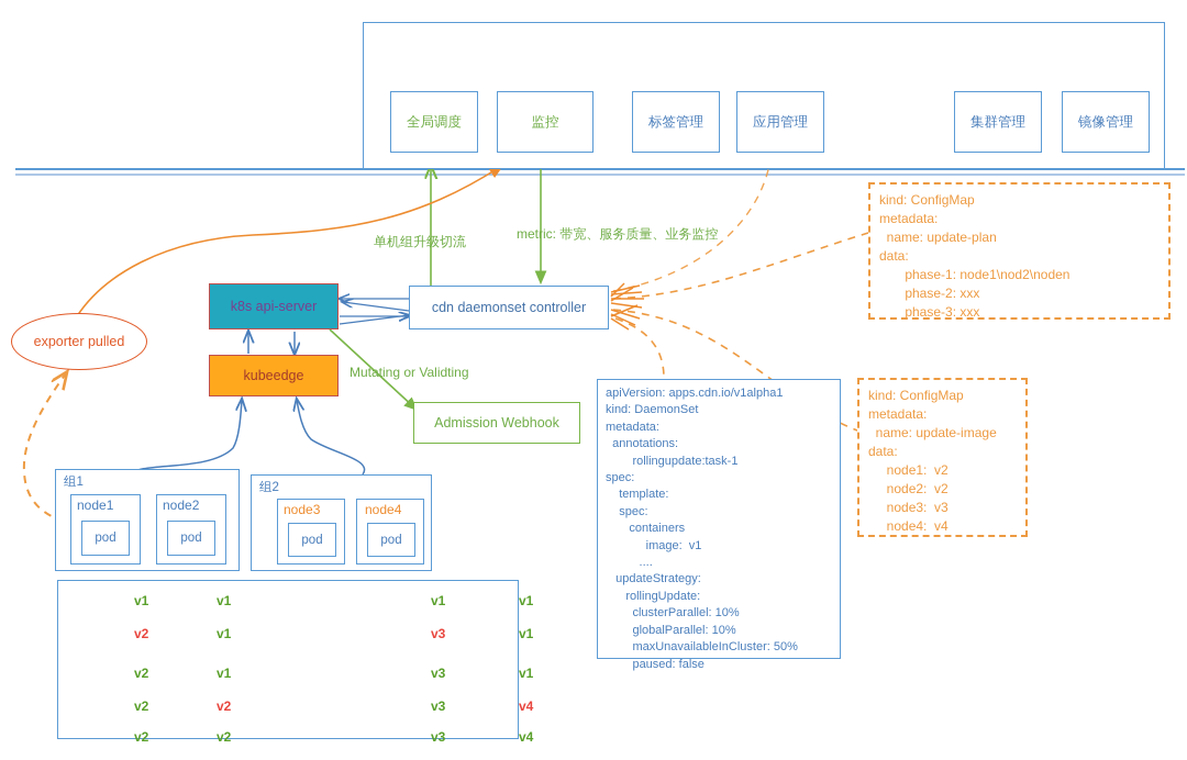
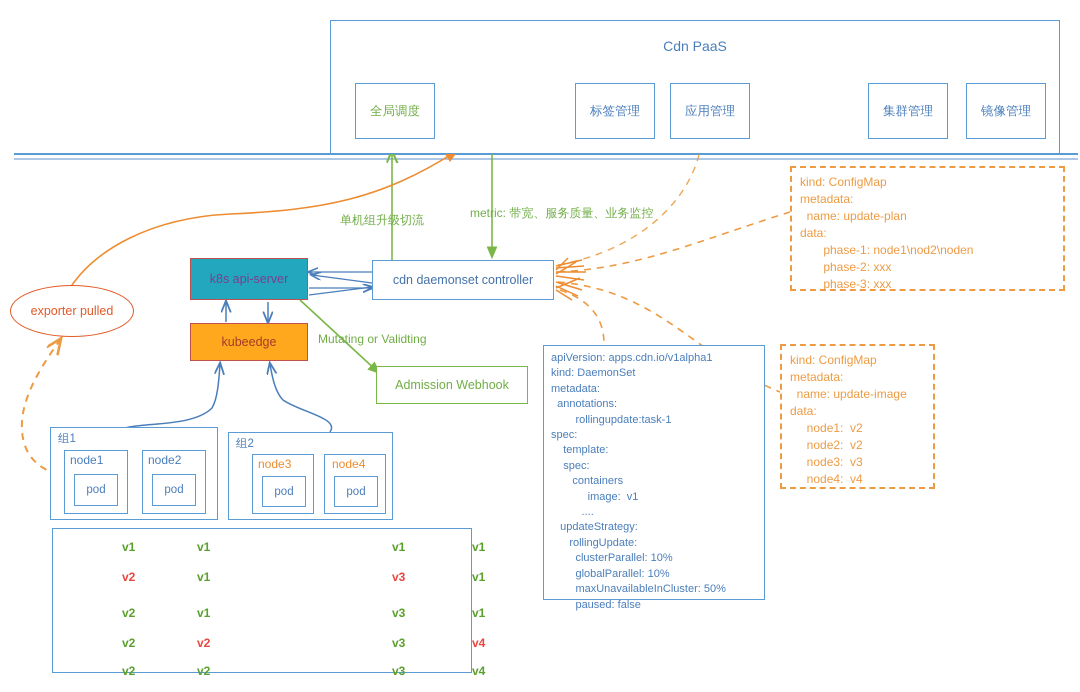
+ Cdn PaaS
  全局调度
- 监控
  标签管理
  应用管理
  集群管理
  镜像管理
  k8s api-server
  kubeedge
  cdn daemonset controller
  Admission Webhook
  exporter pulled
  单机组升级切流
  metric: 带宽、服务质量、业务监控
  Mutating or Validting
  apiVersion: apps.cdn.io/v1alpha1
  kind: DaemonSet
  metadata:
  annotations:
  rollingupdate:task-1
  spec:
  template:
  spec:
  containers
  image: v1
  ....
  updateStrategy:
  rollingUpdate:
  clusterParallel: 10%
  globalParallel: 10%
  maxUnavailableInCluster: 50%
  paused: false
  kind: ConfigMap
  metadata:
  name: update-plan
  data:
  phase-1: node1\nod2\noden
  phase-2: xxx
  phase-3: xxx
  kind: ConfigMap
  metadata:
  name: update-image
  data:
  node1: v2
  node2: v2
  node3: v3
  node4: v4
  组1
  node1
  pod
  node2
  pod
  组2
  node3
  pod
  node4
  pod
  v1
  v1
  v1
  v1
  v2
  v1
  v3
  v1
  v2
  v1
  v3
  v1
  v2
  v2
  v3
  v4
  v2
  v2
  v3
  v4
